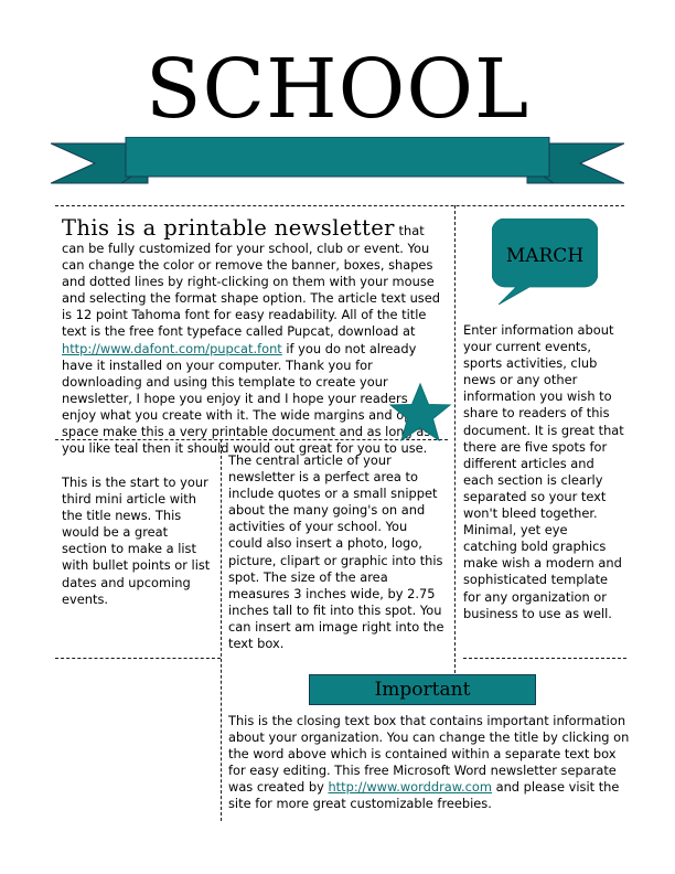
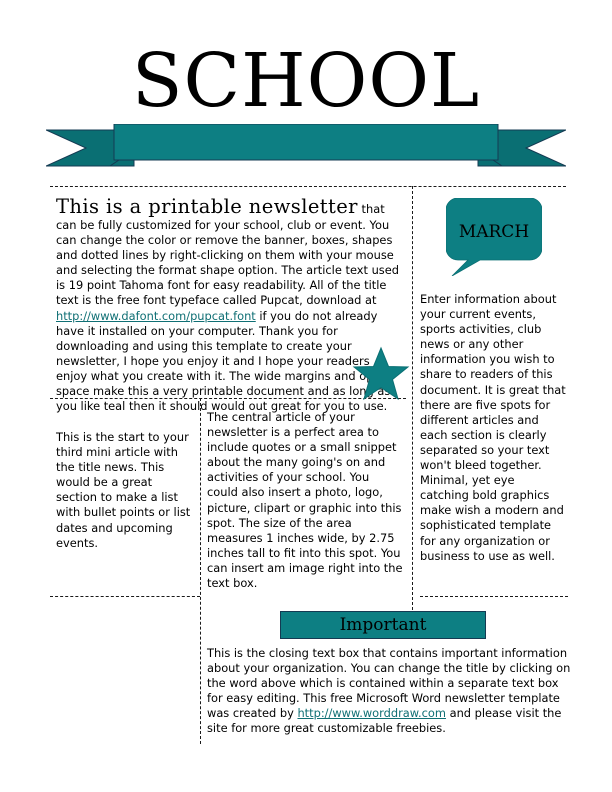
  SCHOOL
- This is a printable newsletter that can be fully customized for your school, club or event. You can change the color or remove the banner, boxes, shapes and dotted lines by right-clicking on them with your mouse and selecting the format shape option. The article text used is 12 point Tahoma font for easy readability. All of the title text is the free font typeface called Pupcat, download at http://www.dafont.com/pupcat.font if you do not already have it installed on your computer. Thank you for downloading and using this template to create your newsletter, I hope you enjoy it and I hope your readers enjoy what you create with it. The wide margins and o space make this a very printable document and as lon a you like teal then it should would out great for you to use.
+ This is a printable newsletter that can be fully customized for your school, club or event. You can change the color or remove the banner, boxes, shapes and dotted lines by right-clicking on them with your mouse and selecting the format shape option. The article text used is 19 point Tahoma font for easy readability. All of the title text is the free font typeface called Pupcat, download at http://www.dafont.com/pupcat.font if you do not already have it installed on your computer. Thank you for downloading and using this template to create your newsletter, I hope you enjoy it and I hope your readers enjoy what you create with it. The wide margins and o space make this a very printable document and as lon a you like teal then it should would out great for you to use.
  MARCH
  Enter information about your current events, sports activities, club news or any other information you wish to share to readers of this document. It is great that there are five spots for different articles and each section is clearly separated so your text won't bleed together. Minimal, yet eye catching bold graphics make wish a modern and sophisticated template for any organization or business to use as well.
  This is the start to your third mini article with the title news. This would be a great section to make a list with bullet points or list dates and upcoming events.
- The central article of your newsletter is a perfect area to include quotes or a small snippet about the many going's on and activities of your school. You could also insert a photo, logo, picture, clipart or graphic into this spot. The size of the area measures 3 inches wide, by 2.75 inches tall to fit into this spot. You can insert am image right into the text box.
+ The central article of your newsletter is a perfect area to include quotes or a small snippet about the many going's on and activities of your school. You could also insert a photo, logo, picture, clipart or graphic into this spot. The size of the area measures 1 inches wide, by 2.75 inches tall to fit into this spot. You can insert am image right into the text box.
  Important
- This is the closing text box that contains important information about your organization. You can change the title by clicking on the word above which is contained within a separate text box for easy editing. This free Microsoft Word newsletter separate was created by http://www.worddraw.com and please visit the site for more great customizable freebies.
+ This is the closing text box that contains important information about your organization. You can change the title by clicking on the word above which is contained within a separate text box for easy editing. This free Microsoft Word newsletter template was created by http://www.worddraw.com and please visit the site for more great customizable freebies.
